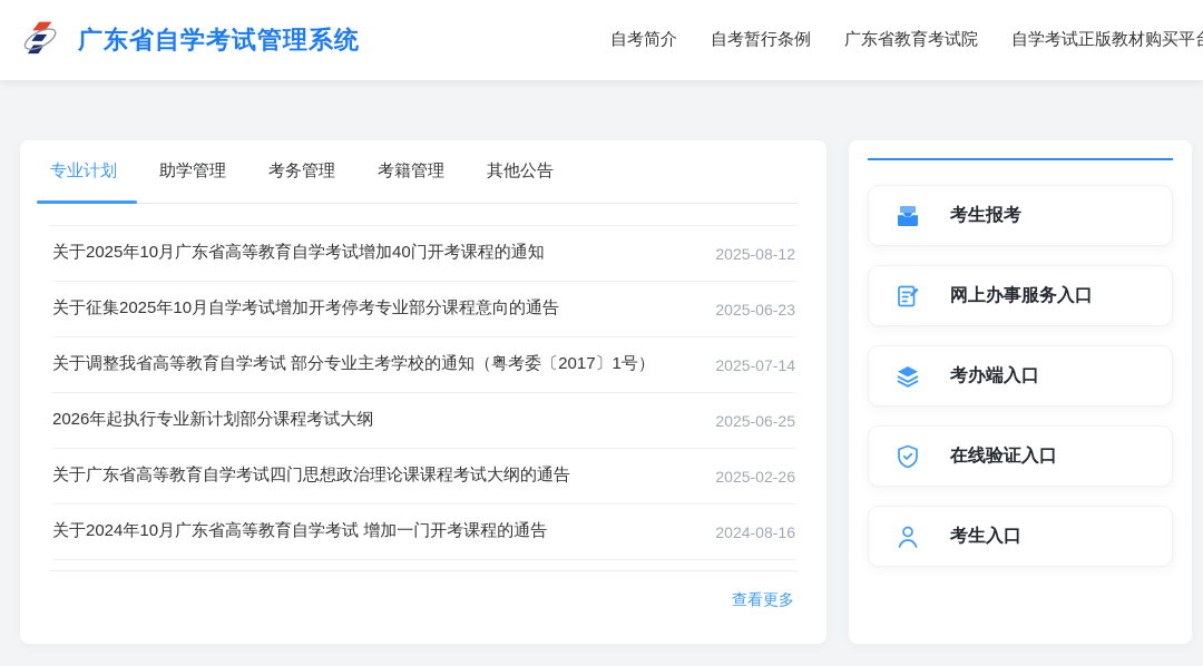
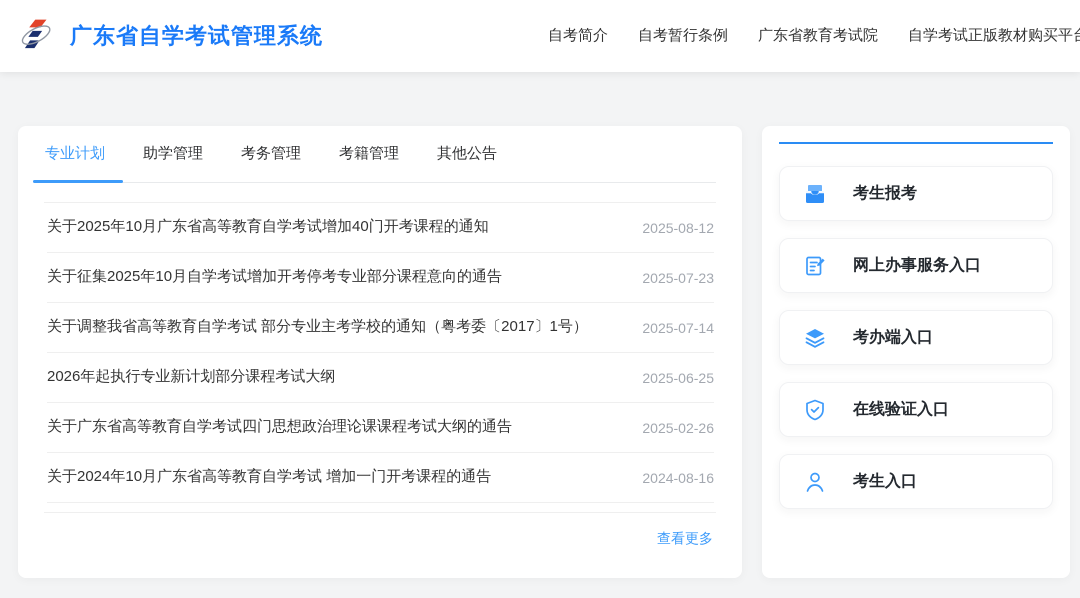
  广东省自学考试管理系统
  自考简介
  自考暂行条例
  广东省教育考试院
  自学考试正版教材购买平
  专业计划
  助学管理
  考务管理
  考籍管理
  其他公告
  关于2025年10月广东省高等教育自学考试增加40门开考课程的通知
  2025-08-12
  关于征集2025年10月自学考试增加开考停考专业部分课程意向的通告
- 2025-06-23
+ 2025-07-23
  关于调整我省高等教育自学考试 部分专业主考学校的通知（粤考委〔2017〕1号）
  2025-07-14
  2026年起执行专业新计划部分课程考试大纲
  2025-06-25
  关于广东省高等教育自学考试四门思想政治理论课课程考试大纲的通告
  2025-02-26
  关于2024年10月广东省高等教育自学考试 增加一门开考课程的通告
  2024-08-16
  查看更多
  考生报考
  网上办事服务入口
  考办端入口
  在线验证入口
  考生入口
